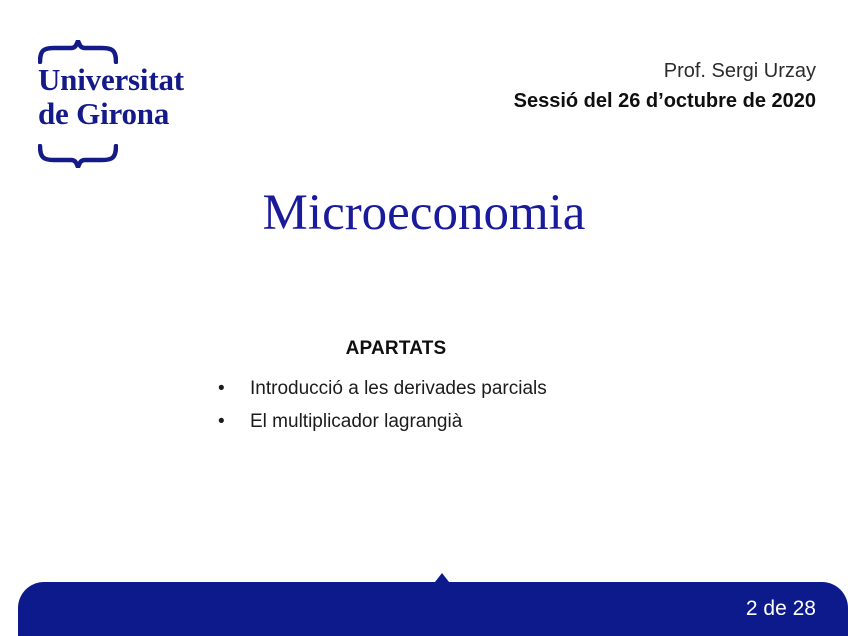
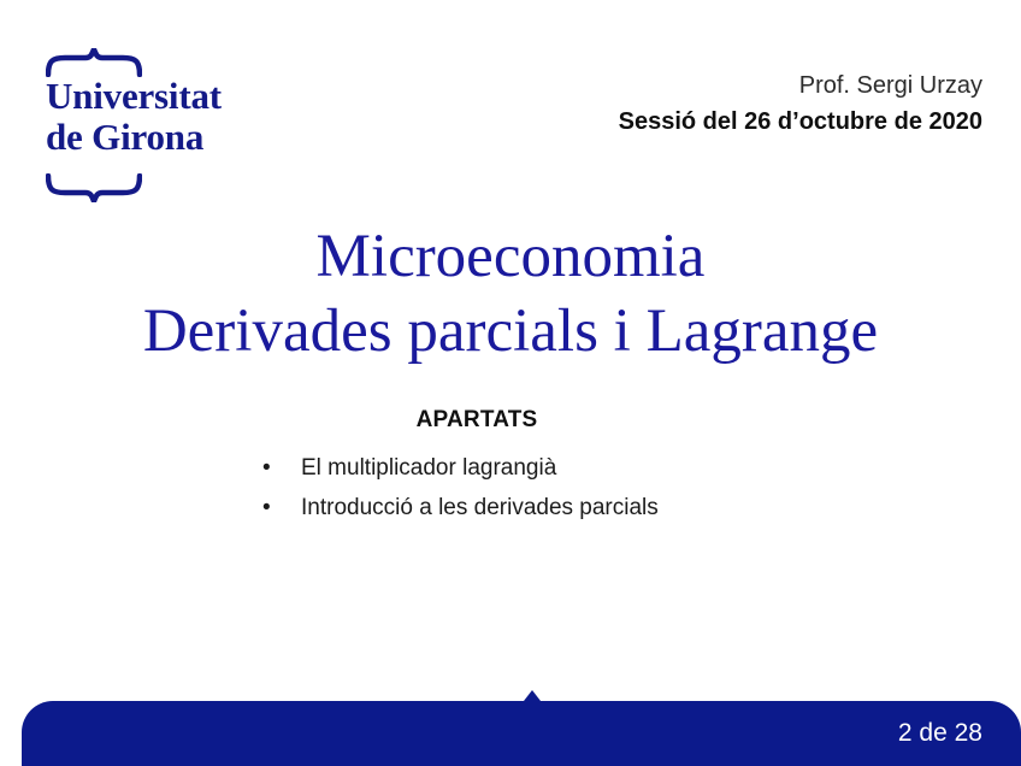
  Universitat
  de Girona
  Prof. Sergi Urzay
  Sessió del 26 d’octubre de 2020
  Microeconomia
+ Derivades parcials i Lagrange
  APARTATS
  •
- Introducció a les derivades parcials
+ El multiplicador lagrangià
  •
- El multiplicador lagrangià
+ Introducció a les derivades parcials
  2 de 28
